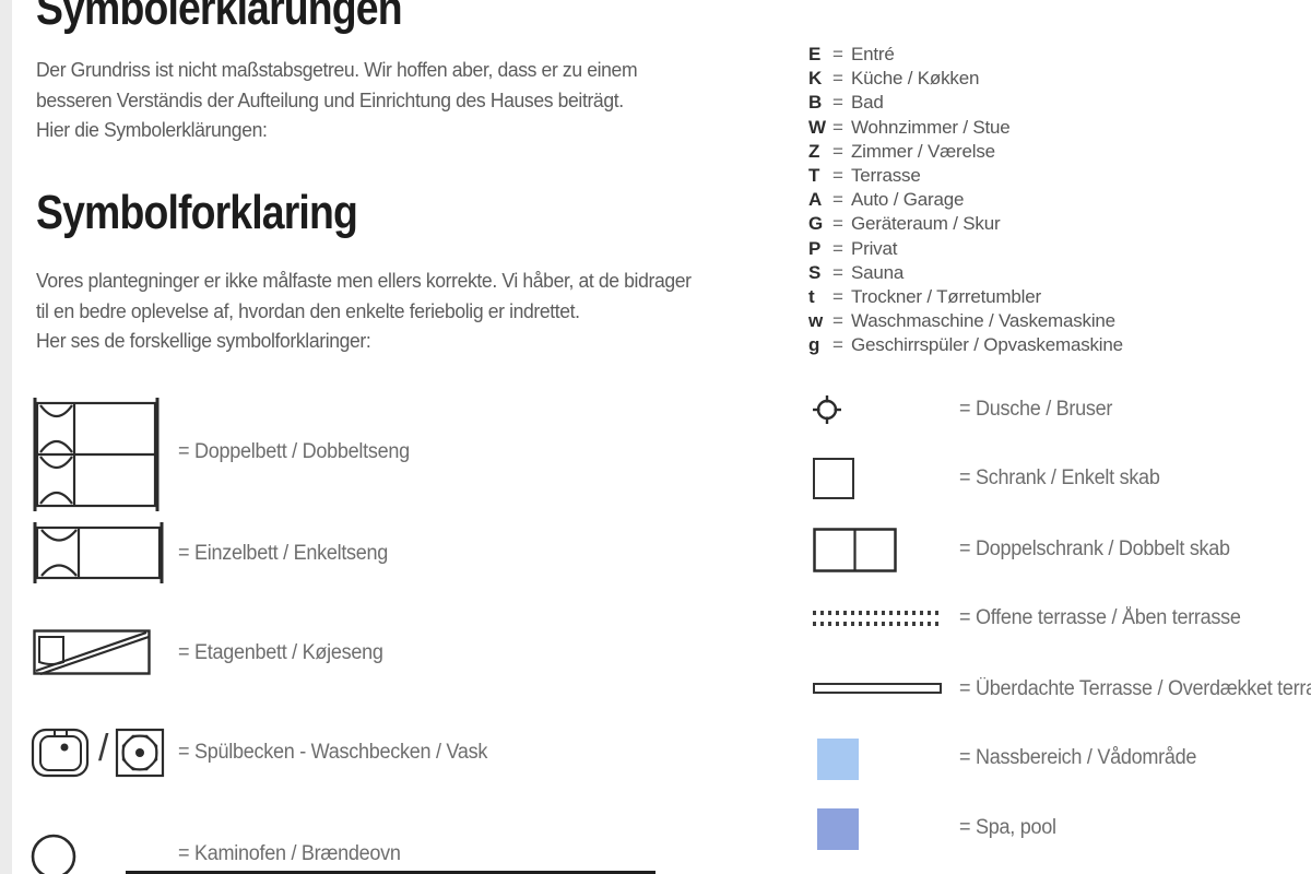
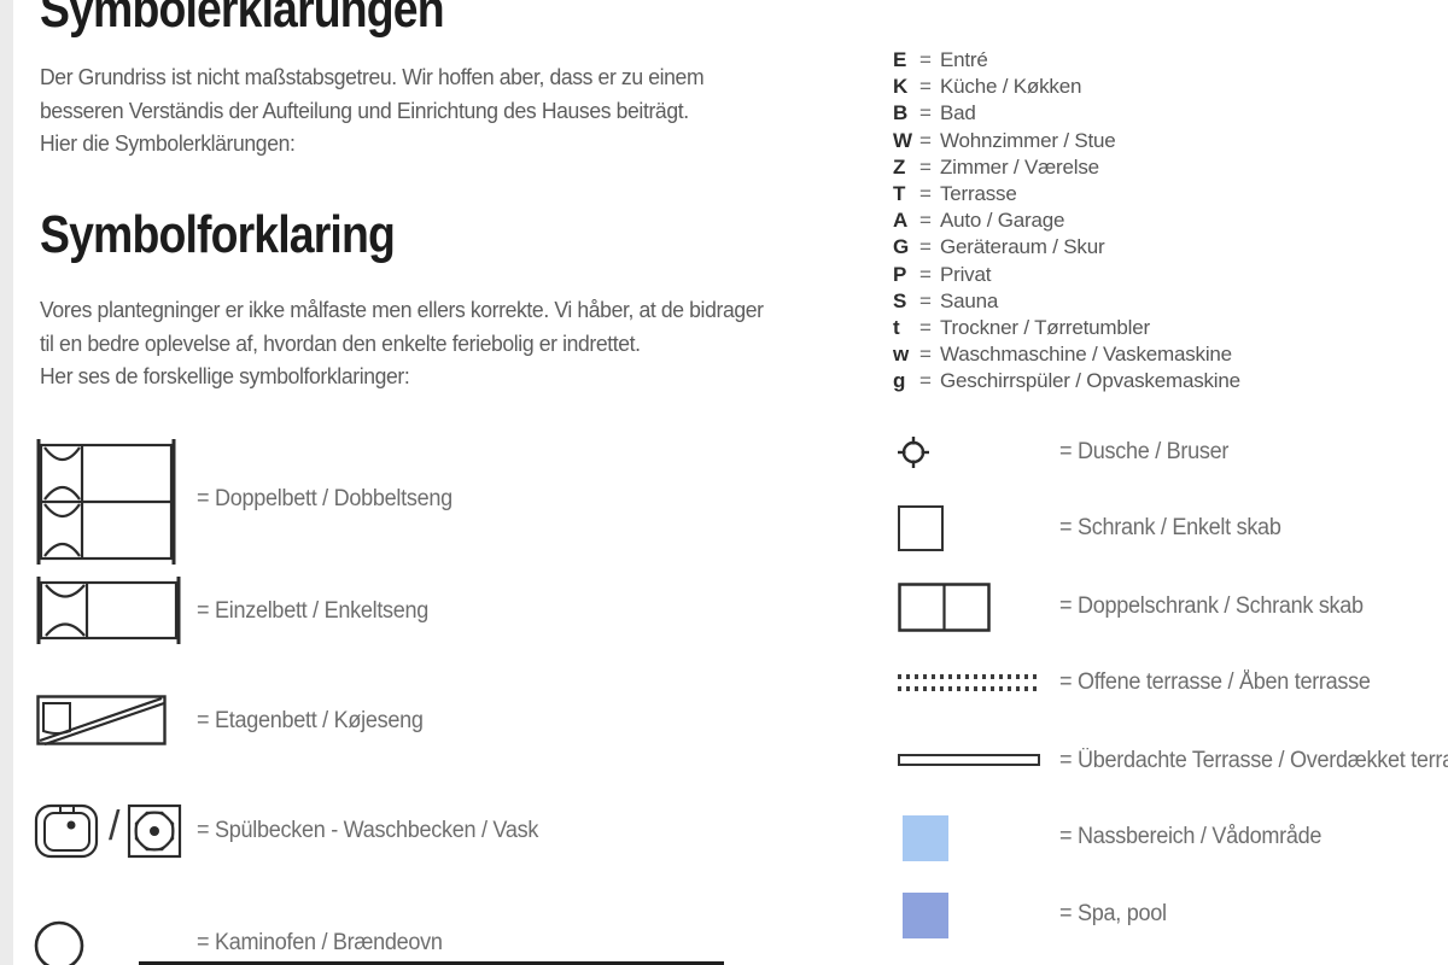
  Symbolerklärungen
  Der Grundriss ist nicht maßstabsgetreu. Wir hoffen aber, dass er zu einem
  besseren Verständis der Aufteilung und Einrichtung des Hauses beiträgt.
  Hier die Symbolerklärungen:
  Symbolforklaring
  Vores plantegninger er ikke målfaste men ellers korrekte. Vi håber, at de bidrager
  til en bedre oplevelse af, hvordan den enkelte feriebolig er indrettet.
  Her ses de forskellige symbolforklaringer:
  = Doppelbett / Dobbeltseng
  = Einzelbett / Enkeltseng
  = Etagenbett / Køjeseng
  /
  = Spülbecken - Waschbecken / Vask
  = Kaminofen / Brændeovn
  E
  =
  Entré
  K
  =
  Küche / Køkken
  B
  =
  Bad
  W
  =
  Wohnzimmer / Stue
  Z
  =
  Zimmer / Værelse
  T
  =
  Terrasse
  A
  =
  Auto / Garage
  G
  =
  Geräteraum / Skur
  P
  =
  Privat
  S
  =
  Sauna
  t
  =
  Trockner / Tørretumbler
  w
  =
  Waschmaschine / Vaskemaskine
  g
  =
  Geschirrspüler / Opvaskemaskine
  = Dusche / Bruser
  = Schrank / Enkelt skab
- = Doppelschrank / Dobbelt skab
+ = Doppelschrank / Schrank skab
  = Offene terrasse / Åben terrasse
  = Überdachte Terrasse / Overdækket terr
  = Nassbereich / Vådområde
  = Spa, pool
